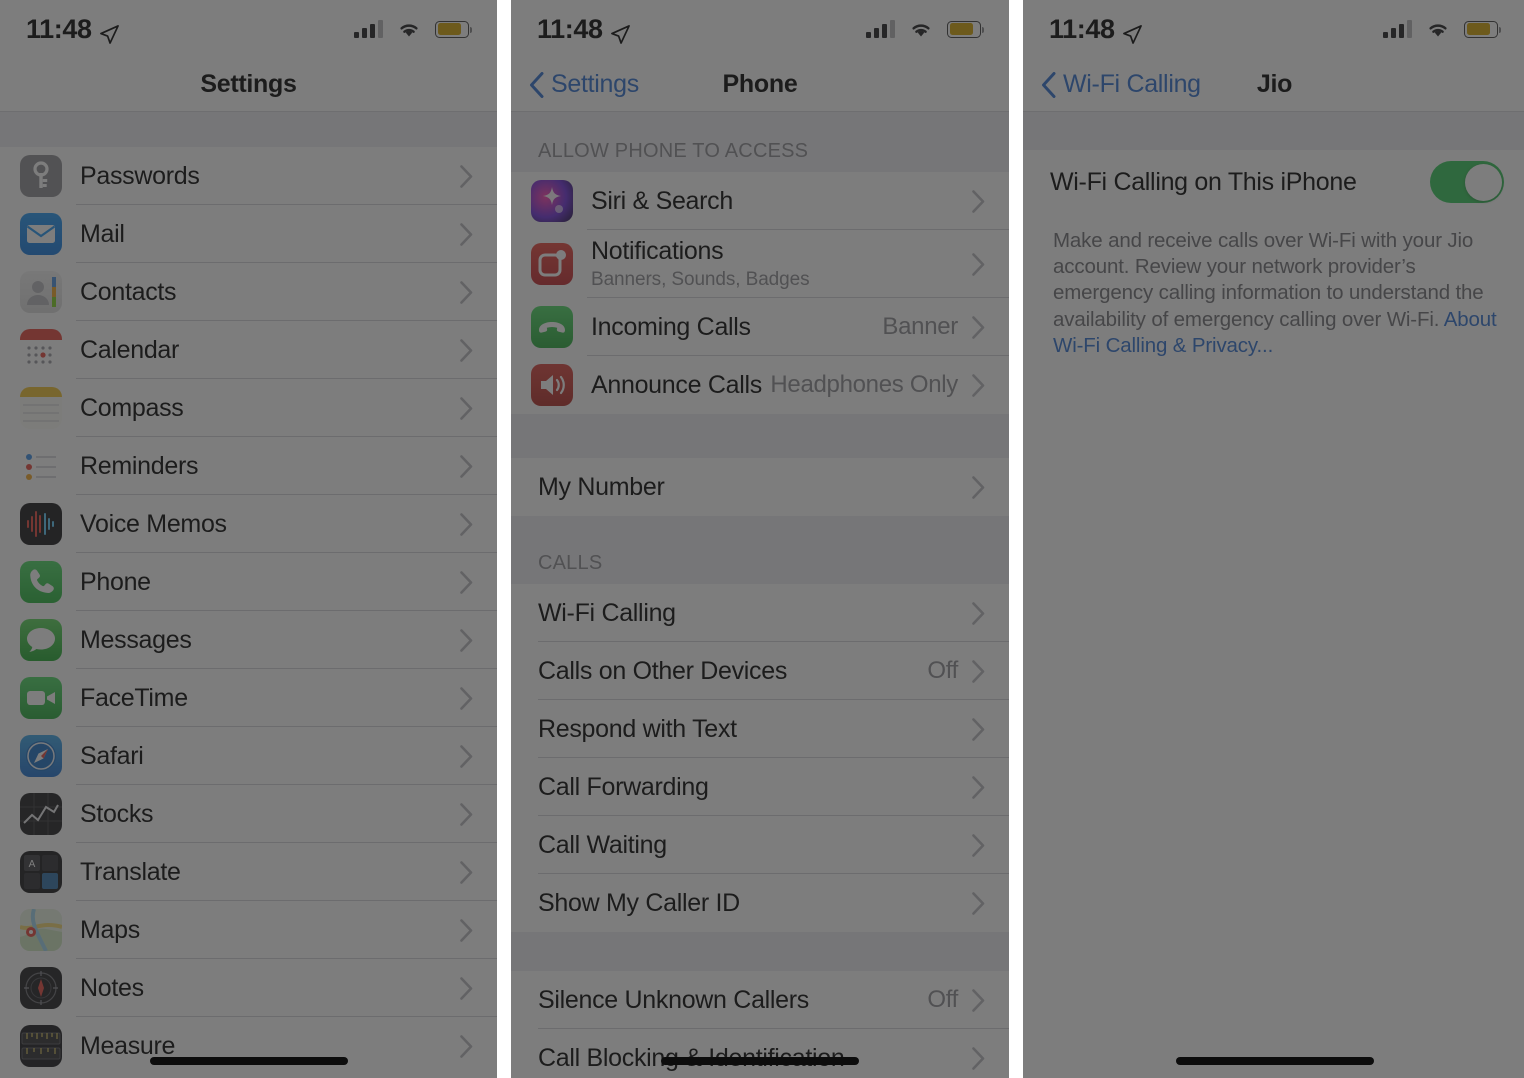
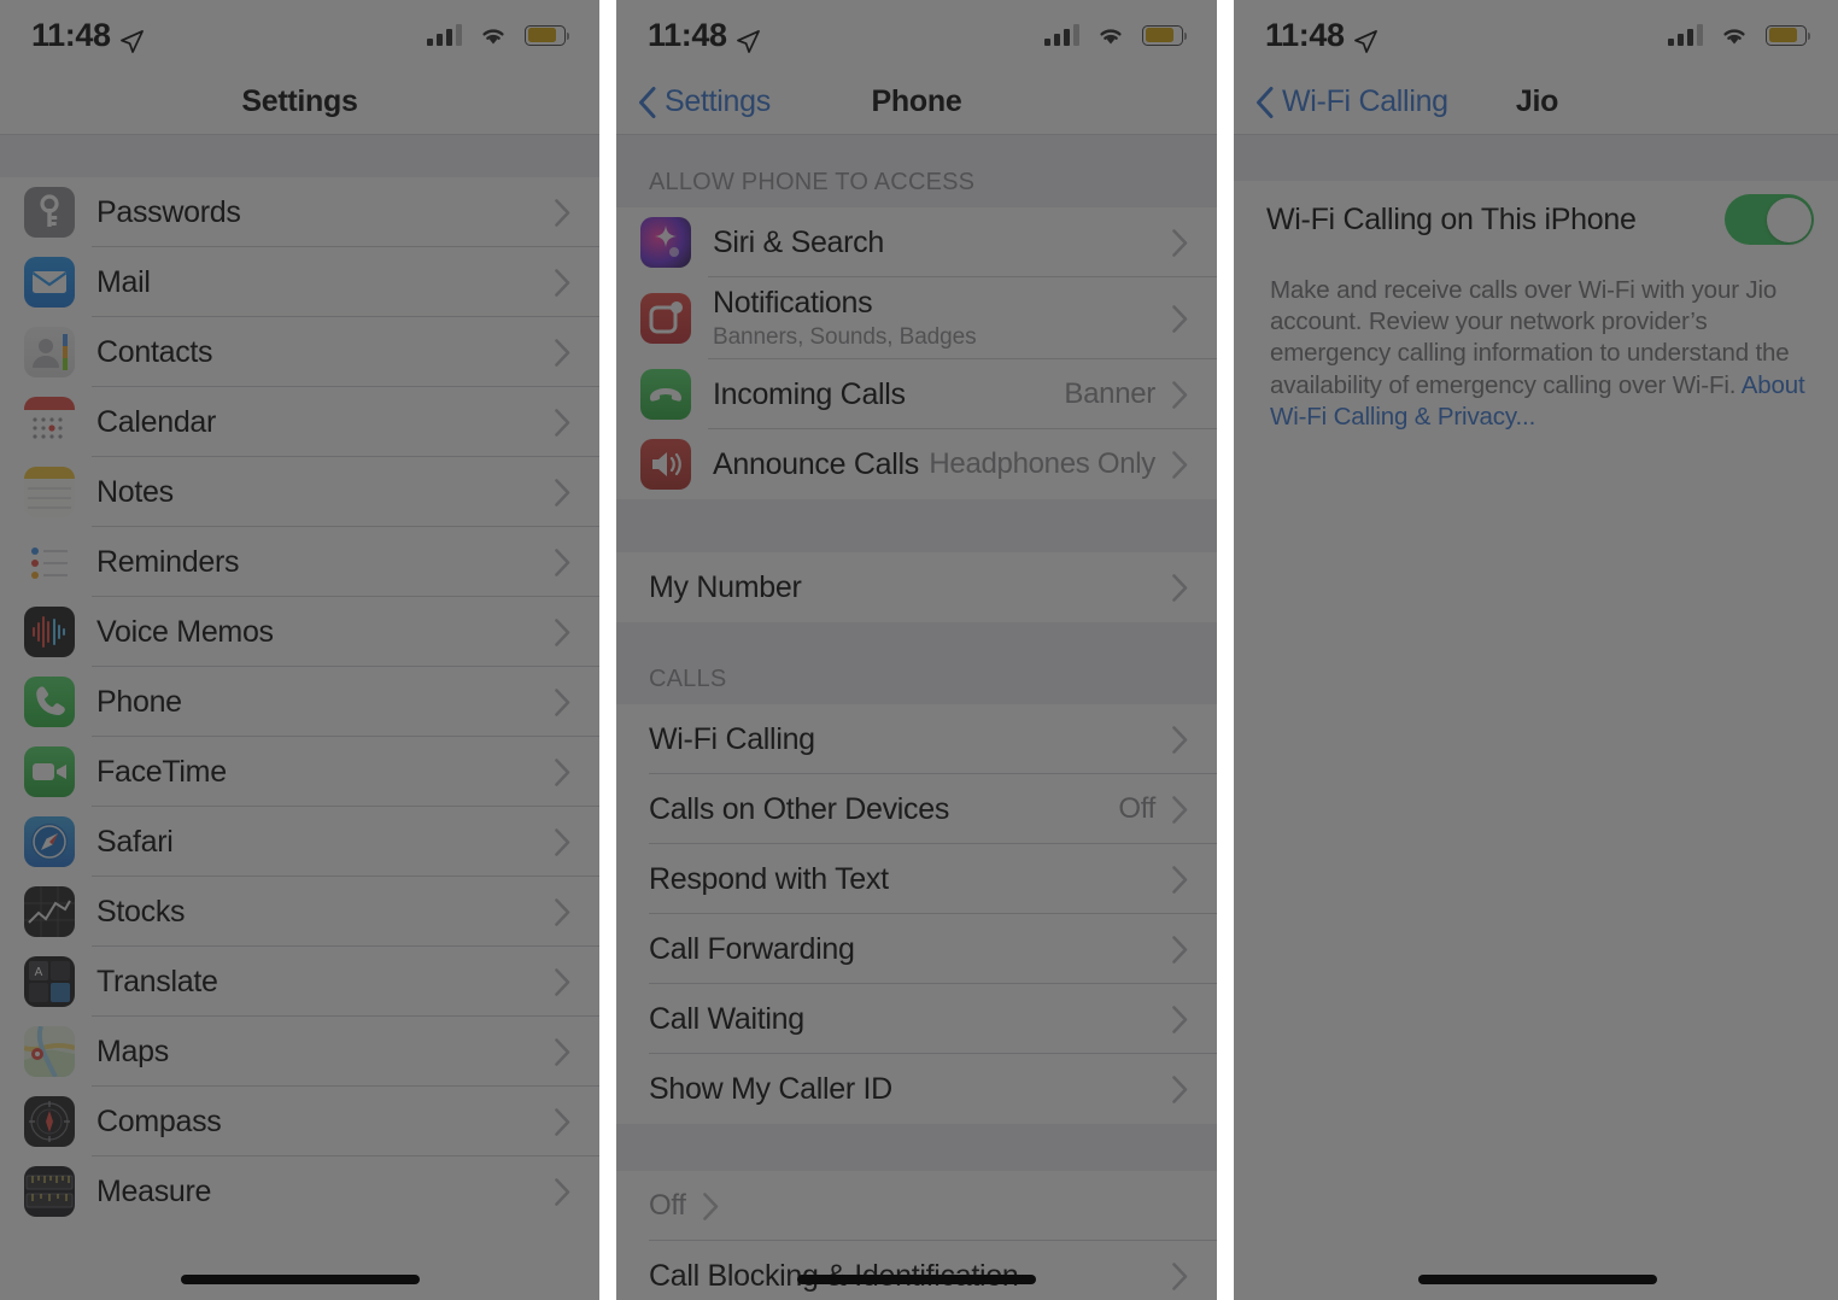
  11:48
  Settings
  Passwords
  Mail
  Contacts
  Calendar
- Compass
+ Notes
  Reminders
  Voice Memos
  Phone
- Messages
  FaceTime
  Safari
  Stocks
  A
  Translate
  Maps
- Notes
+ Compass
  Measure
  11:48
  Settings
  Phone
  ALLOW PHONE TO ACCESS
  Siri & Search
  Notifications
  Banners, Sounds, Badges
  Incoming Calls
  Banner
  Announce Calls
  Headphones Only
  My Number
  CALLS
  Wi-Fi Calling
  Calls on Other Devices
  Off
  Respond with Text
  Call Forwarding
  Call Waiting
  Show My Caller ID
- Silence Unknown Callers
  Off
  11:48
  Wi-Fi Calling
  Jio
  Wi-Fi Calling on This iPhone
  Make and receive calls over Wi-Fi with your Jio account. Review your network provider’s emergency calling information to understand the availability of emergency calling over Wi-Fi. About Wi-Fi Calling & Privacy...
